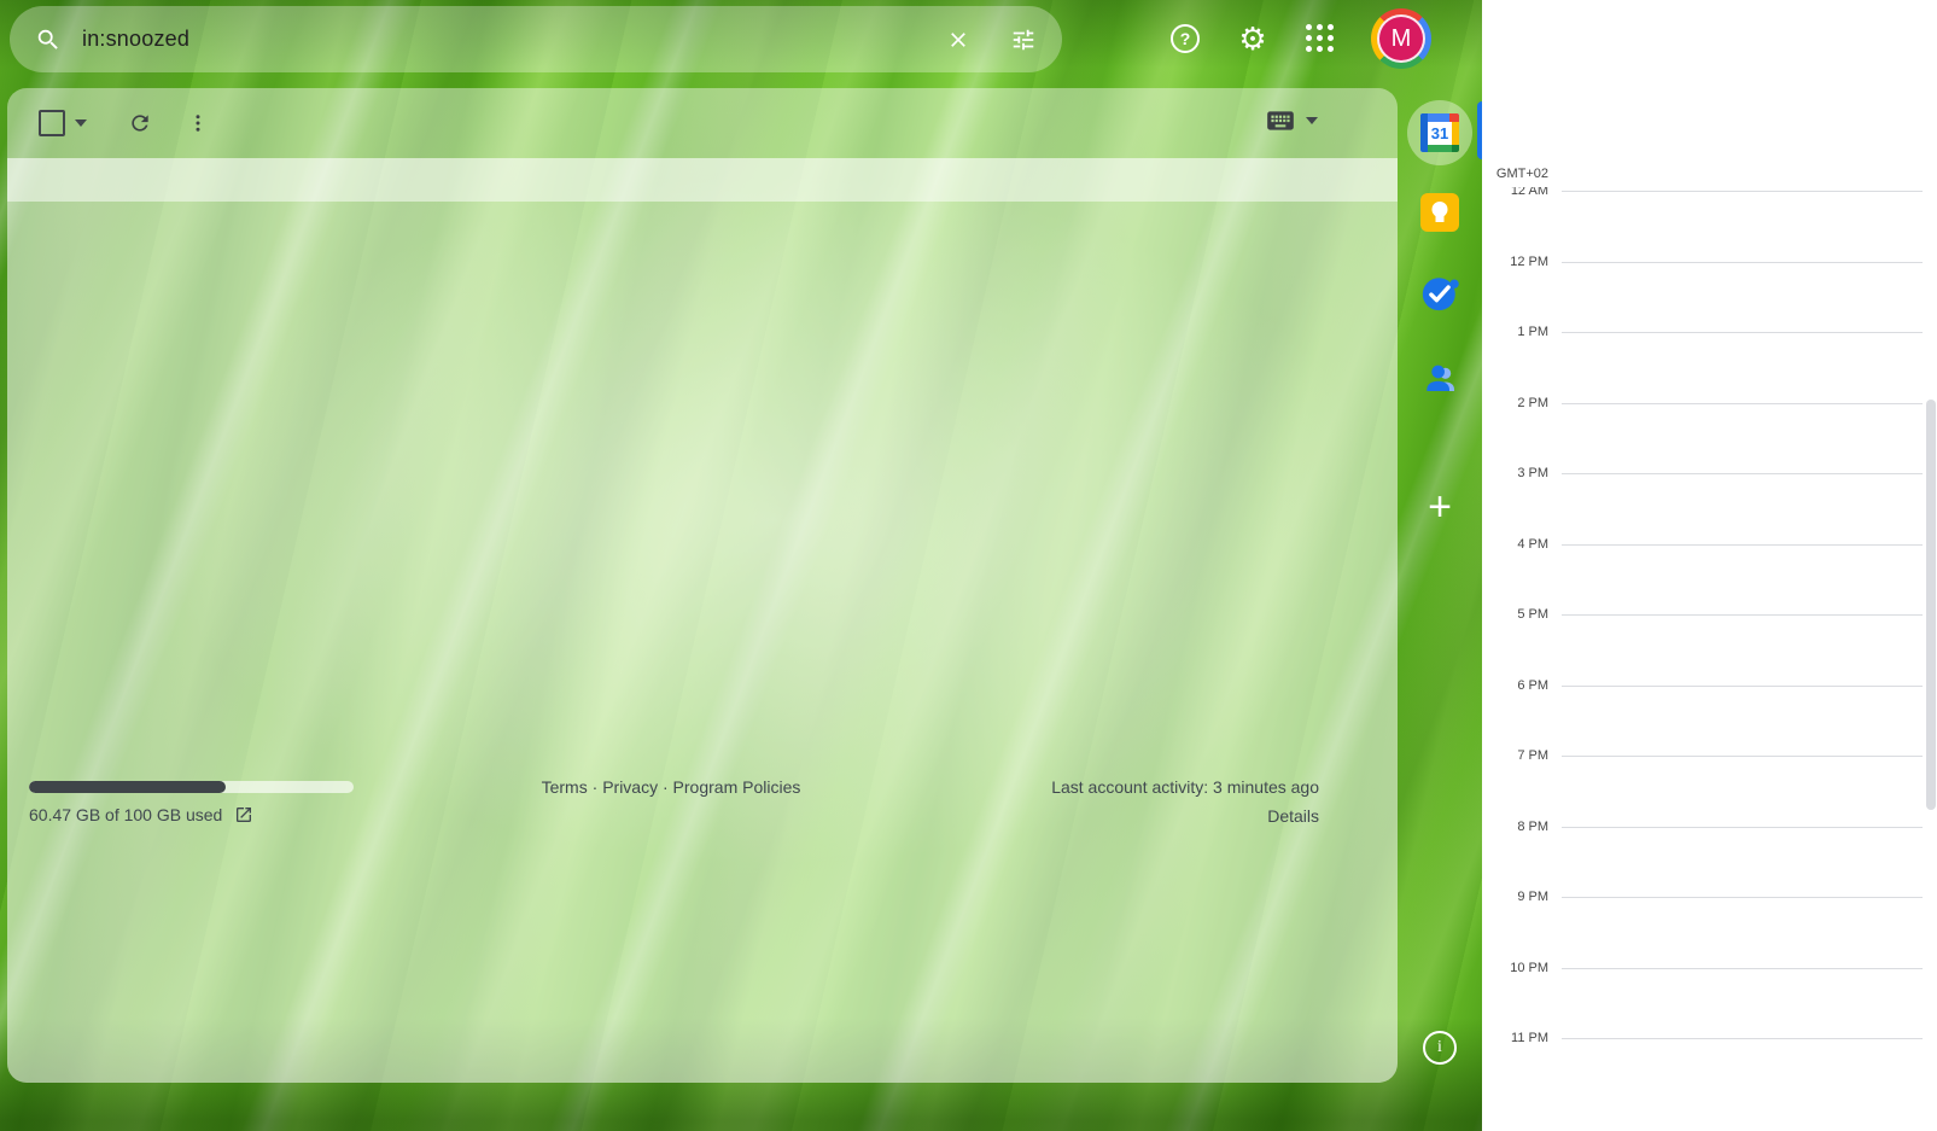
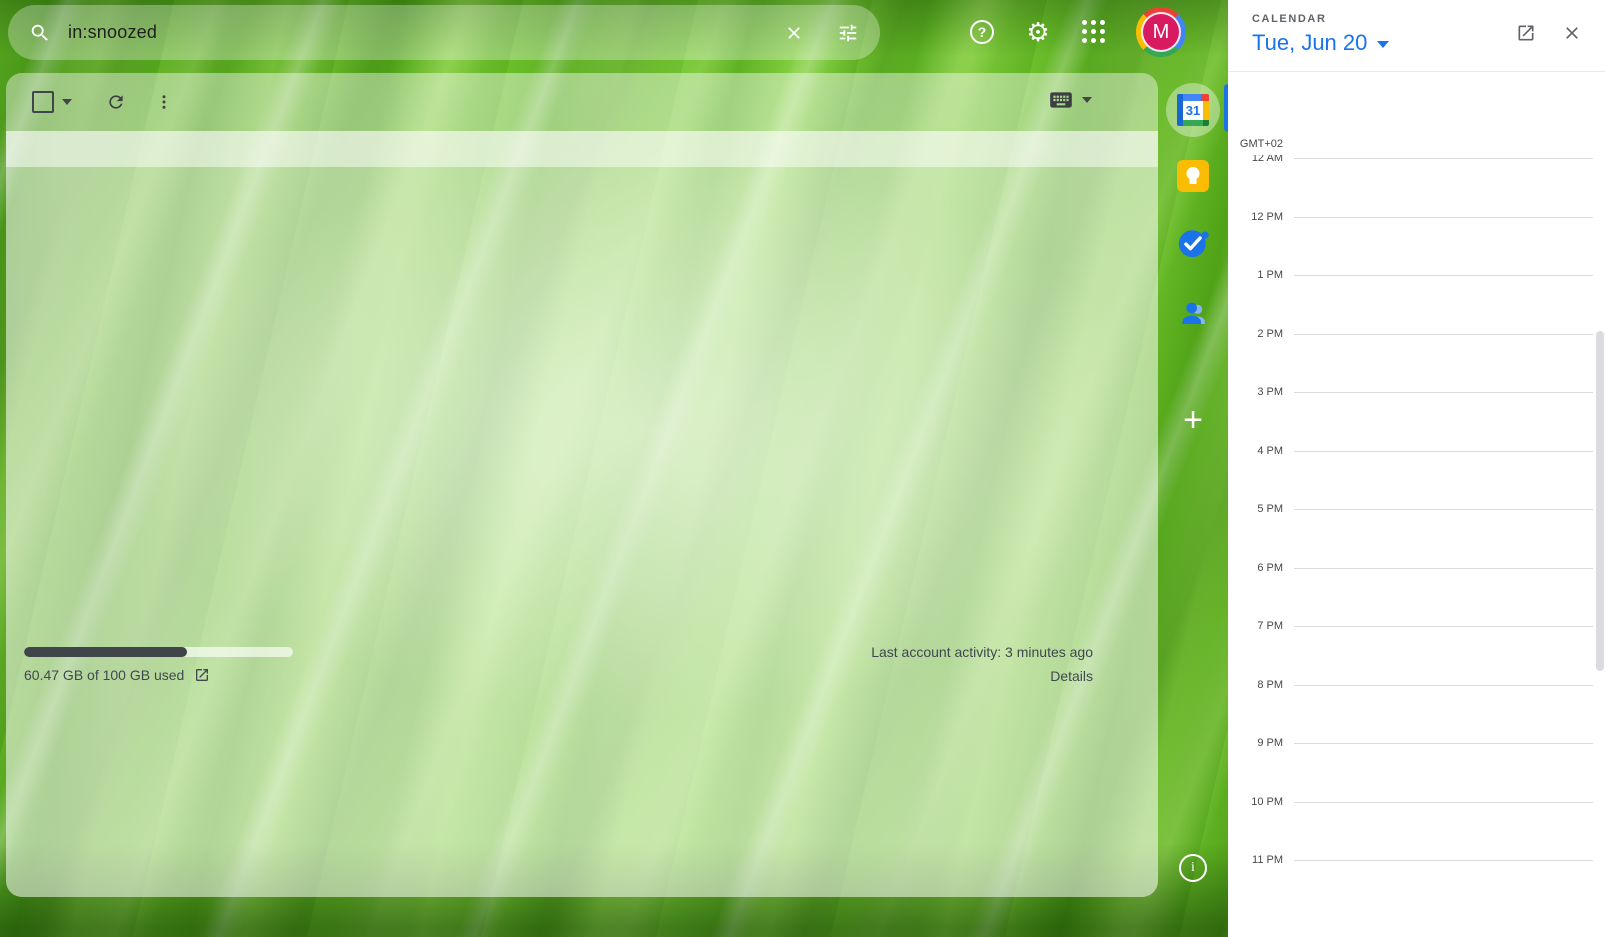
  in:snoozed
  ?
  ⚙
  M
  60.47 GB of 100 GB used
- Terms · Privacy · Program Policies
  Last account activity: 3 minutes ago
  Details
  31
  +
  i
+ CALENDAR
+ Tue, Jun 20
  11 PM
  10 PM
  9 PM
  8 PM
  7 PM
  6 PM
  5 PM
  4 PM
  3 PM
  2 PM
  1 PM
  12 PM
  12 AM
  GMT+02
